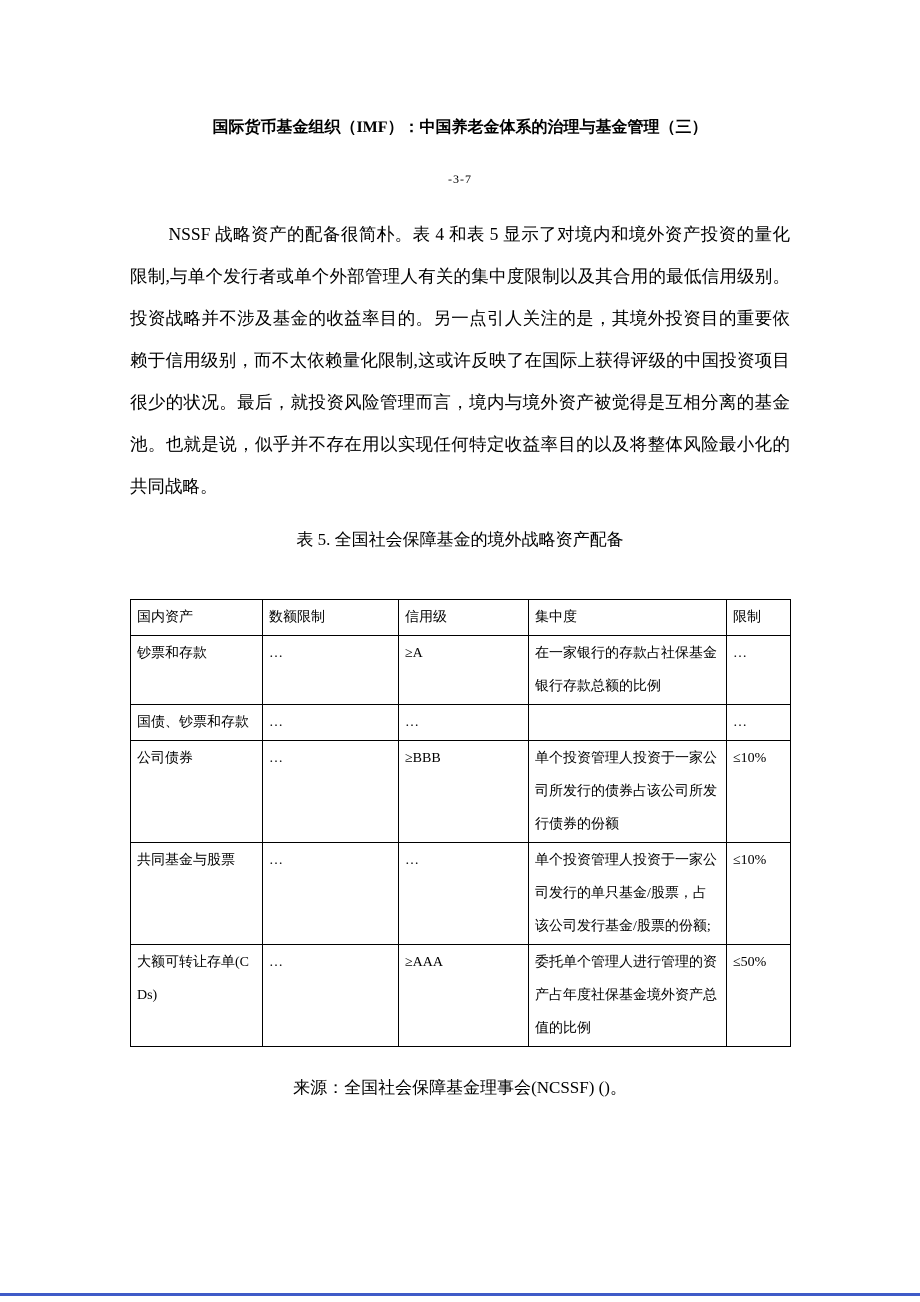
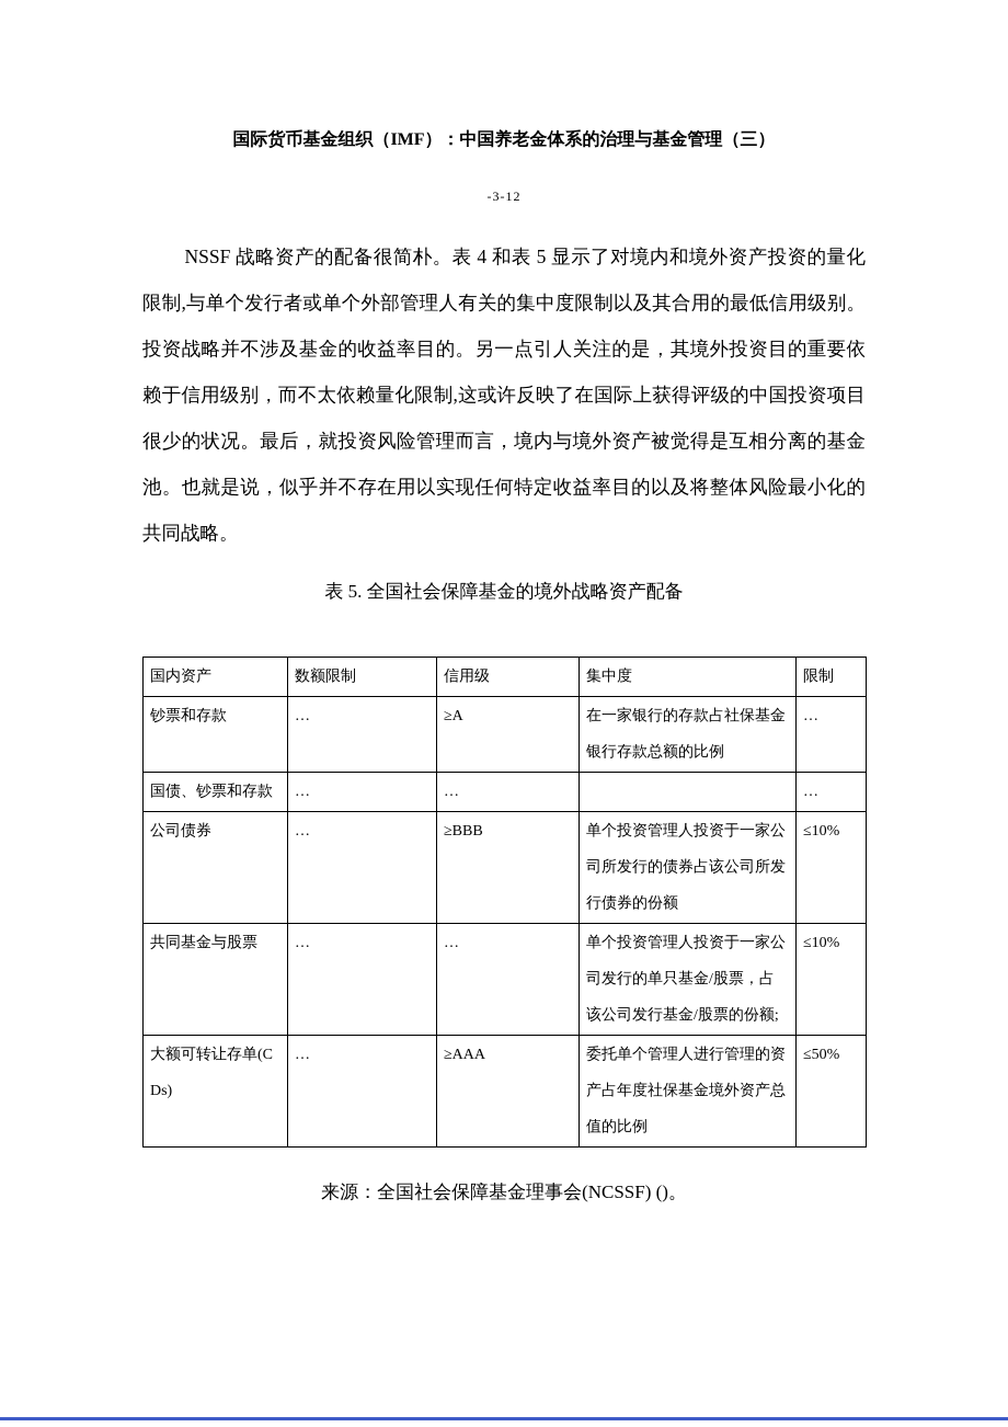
  国际货币基金组织（IMF）：中国养老金体系的治理与基金管理（三）
- -3-7
+ -3-12
  NSSF 战略资产的配备很简朴。表 4 和表 5 显示了对境内和境外资产投资的量化限制,与单个发行者或单个外部管理人有关的集中度限制以及其合用的最低信用级别。投资战略并不涉及基金的收益率目的。另一点引人关注的是，其境外投资目的重要依赖于信用级别，而不太依赖量化限制,这或许反映了在国际上获得评级的中国投资项目很少的状况。最后，就投资风险管理而言，境内与境外资产被觉得是互相分离的基金池。也就是说，似乎并不存在用以实现任何特定收益率目的以及将整体风险最小化的共同战略。
  表 5. 全国社会保障基金的境外战略资产配备
  国内资产	数额限制	信用级	集中度	限制
  钞票和存款	…	≥A	在一家银行的存款占社保基金银行存款总额的比例	…
  国债、钞票和存款	…	…		…
  公司债券	…	≥BBB	单个投资管理人投资于一家公司所发行的债券占该公司所发行债券的份额	≤10%
  共同基金与股票	…	…	单个投资管理人投资于一家公司发行的单只基金/股票，占该公司发行基金/股票的份额;	≤10%
  大额可转让存单(CDs)	…	≥AAA	委托单个管理人进行管理的资产占年度社保基金境外资产总值的比例	≤50%
  来源：全国社会保障基金理事会(NCSSF) ()。
